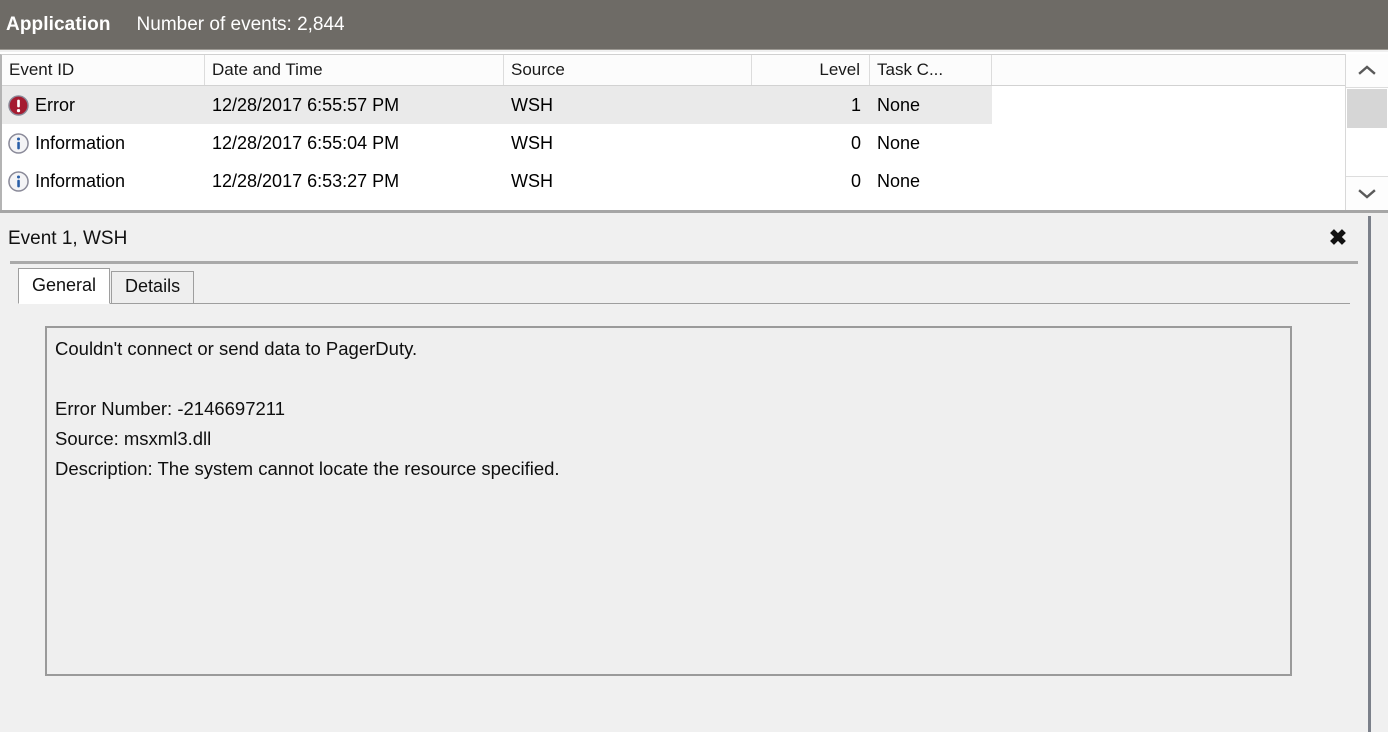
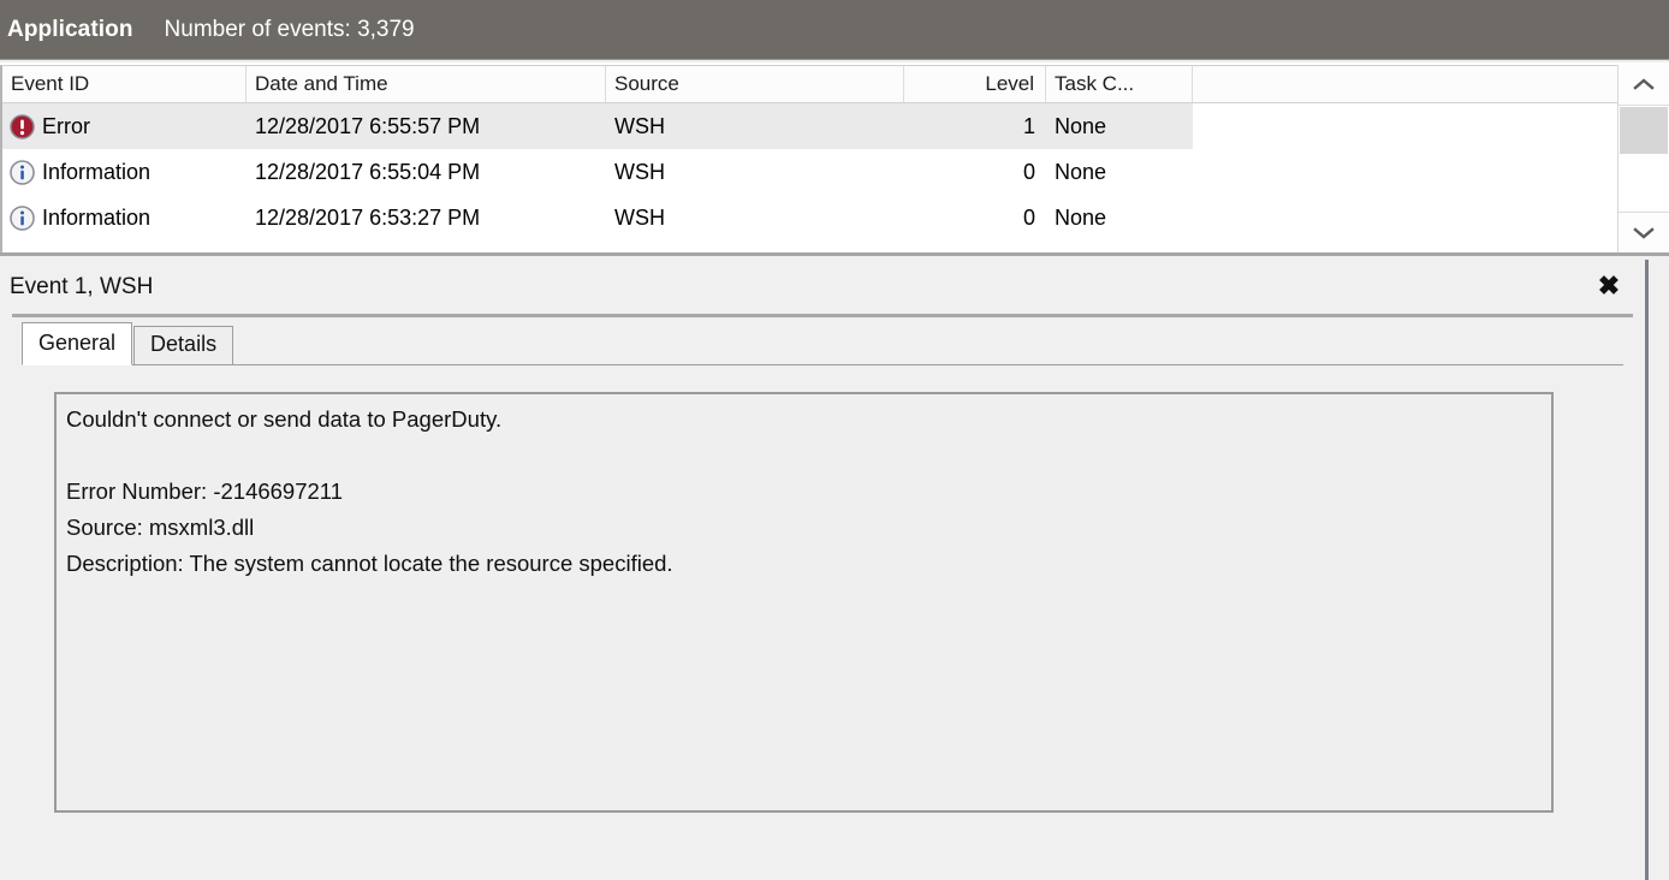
  Application
- Number of events: 2,844
+ Number of events: 3,379
  Event ID
  Date and Time
  Source
  Level
  Task C...
  Error
  12/28/2017 6:55:57 PM
  WSH
  1
  None
  Information
  12/28/2017 6:55:04 PM
  WSH
  0
  None
  Information
  12/28/2017 6:53:27 PM
  WSH
  0
  None
  Event 1, WSH
  ✖
  General
  Details
  Couldn't connect or send data to PagerDuty.
  Error Number: -2146697211
  Source: msxml3.dll
  Description: The system cannot locate the resource specified.
